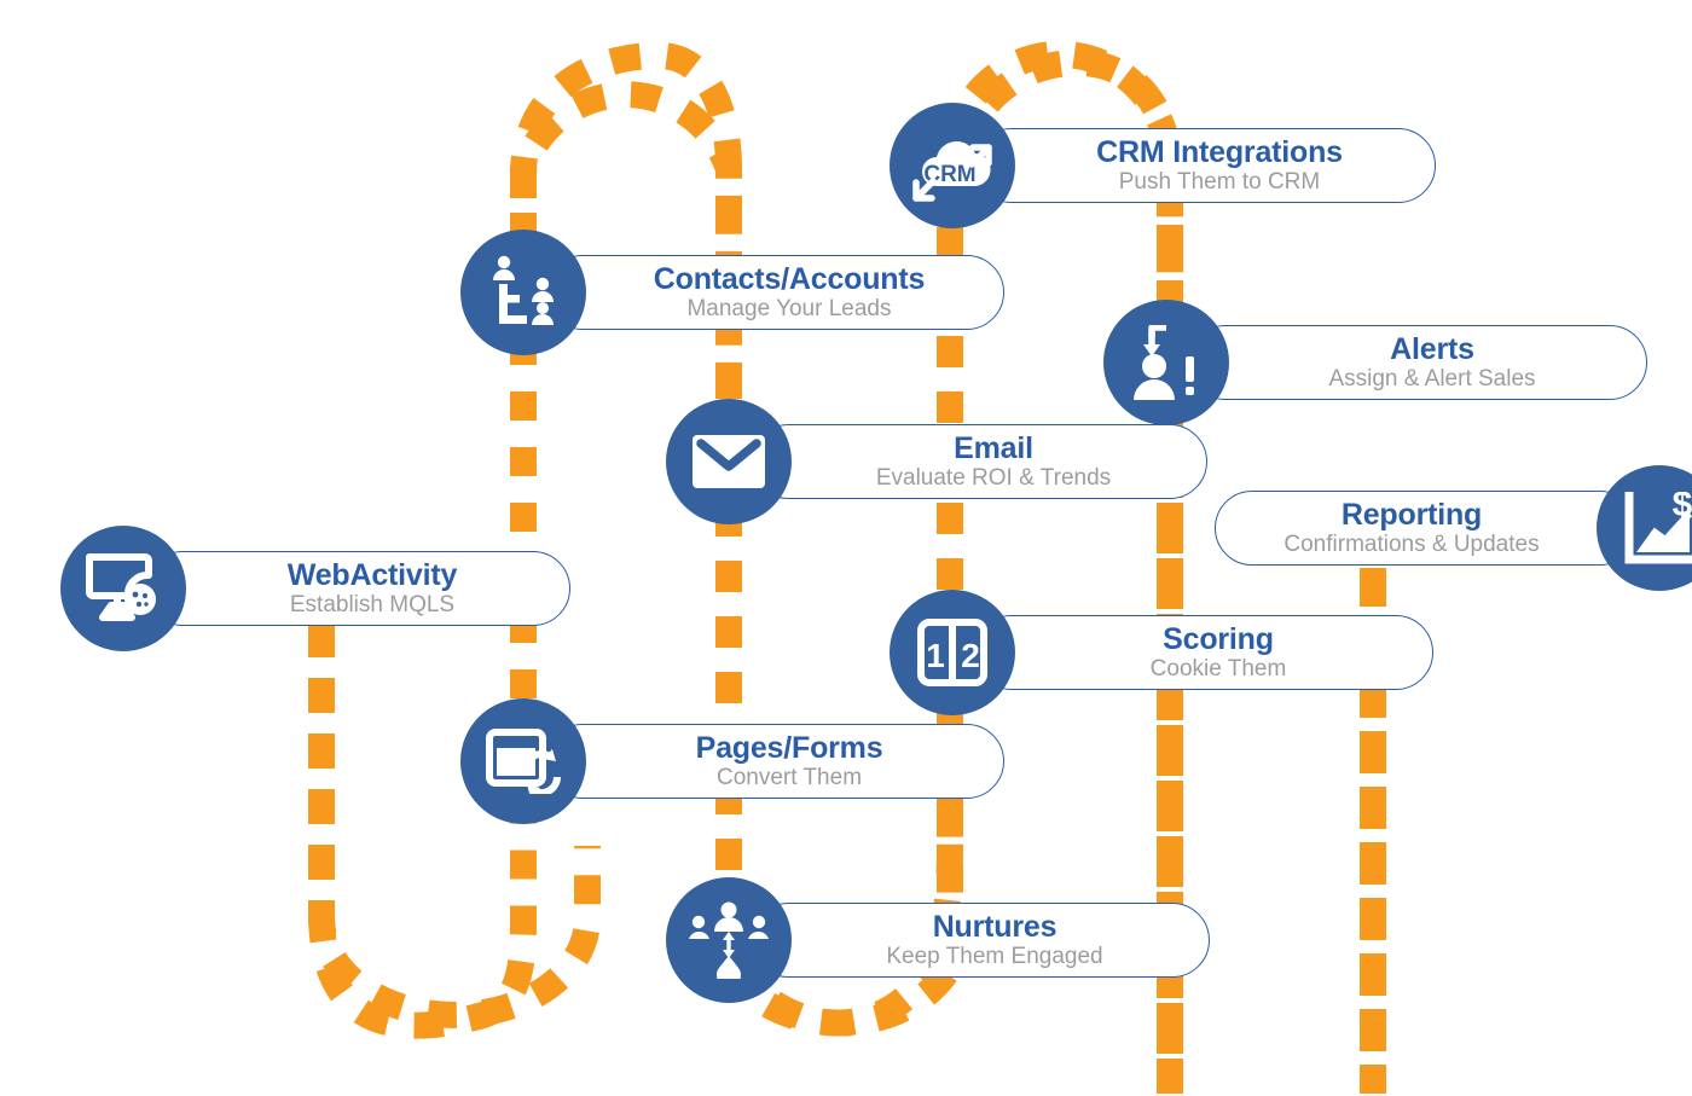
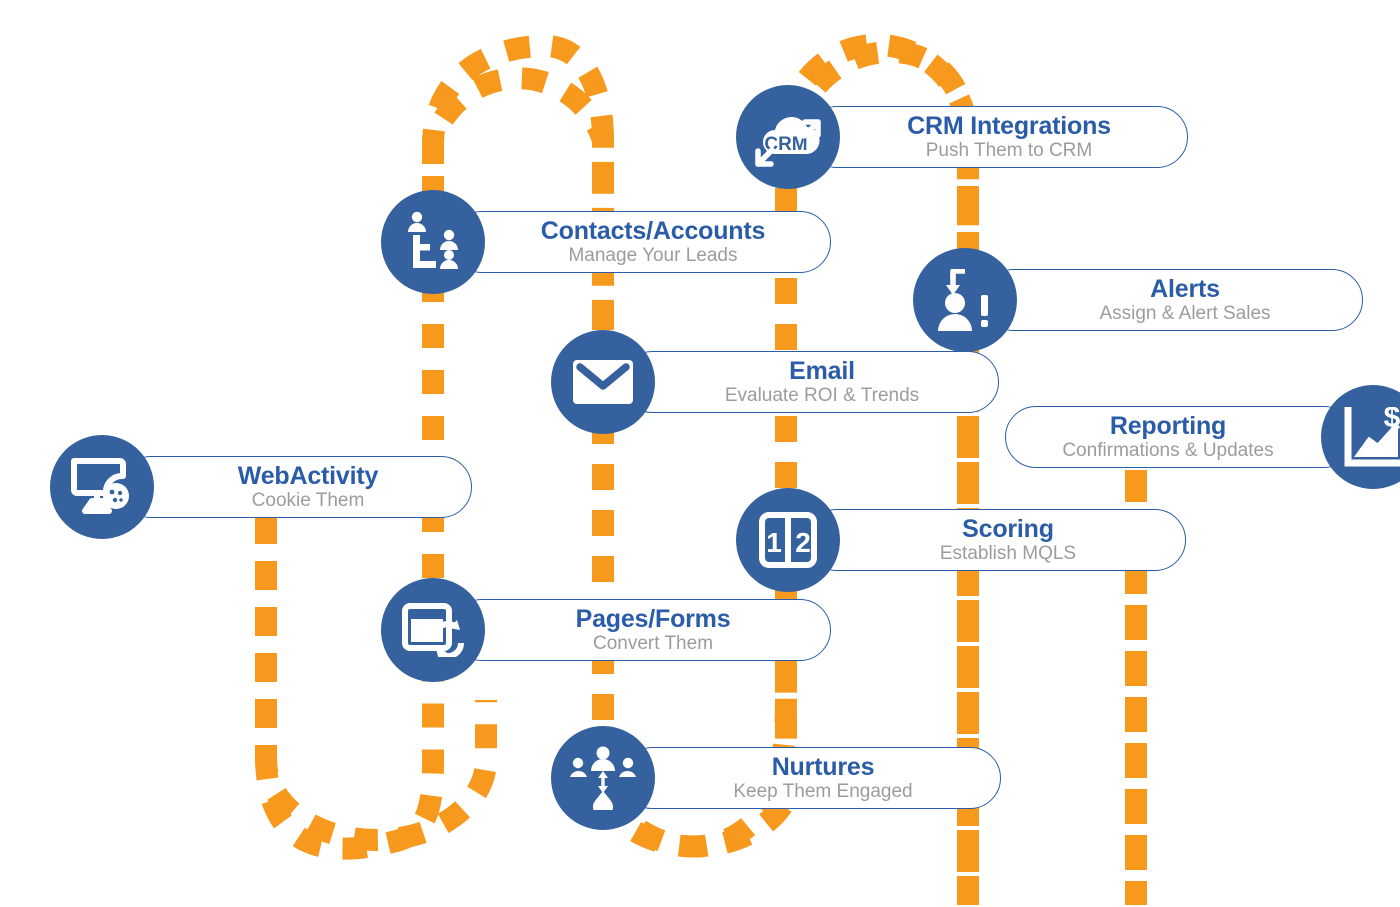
  WebActivity
- Establish MQLS
+ Cookie Them
  Contacts/Accounts
  Manage Your Leads
  Pages/Forms
  Convert Them
  CRM
  CRM Integrations
  Push Them to CRM
  Email
  Evaluate ROI & Trends
  1
  2
  Scoring
- Cookie Them
+ Establish MQLS
  Nurtures
  Keep Them Engaged
  Alerts
  Assign & Alert Sales
  $
  Reporting
  Confirmations & Updates
